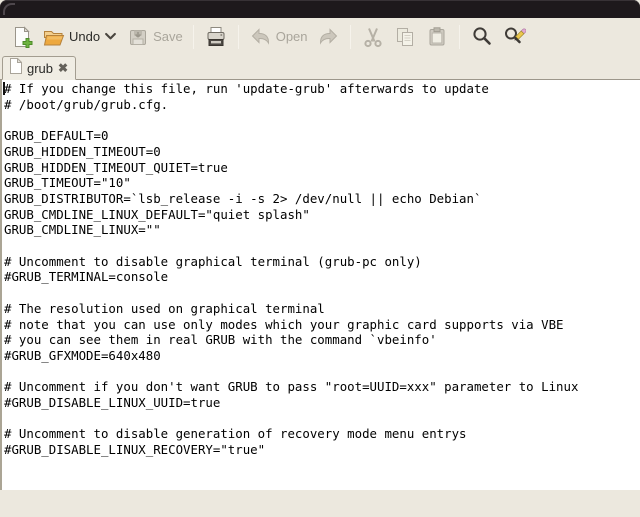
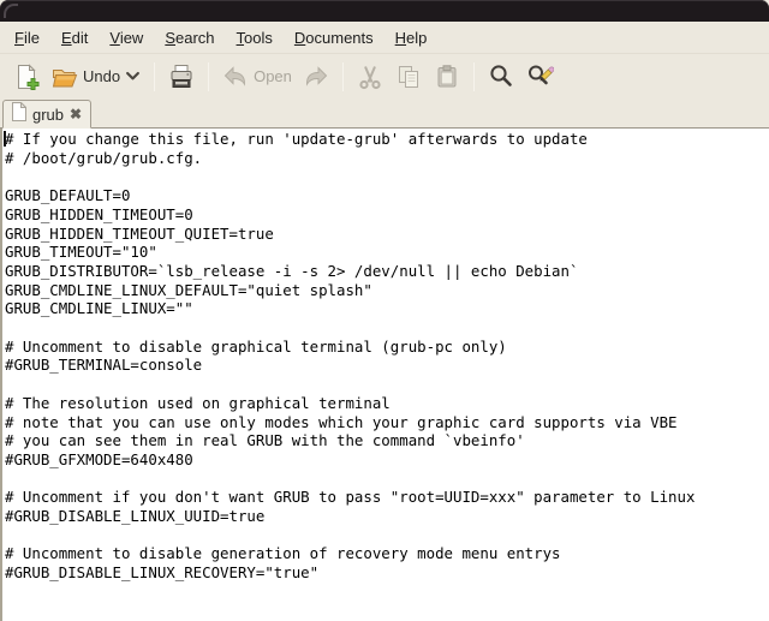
+ File
+ Edit
+ View
+ Search
+ Tools
+ Documents
+ Help
  Undo
- Save
  Open
  grub
  ✖
  # If you change this file, run 'update-grub' afterwards to update
  # /boot/grub/grub.cfg.
  GRUB_DEFAULT=0
  GRUB_HIDDEN_TIMEOUT=0
  GRUB_HIDDEN_TIMEOUT_QUIET=true
  GRUB_TIMEOUT="10"
  GRUB_DISTRIBUTOR=`lsb_release -i -s 2> /dev/null || echo Debian`
  GRUB_CMDLINE_LINUX_DEFAULT="quiet splash"
  GRUB_CMDLINE_LINUX=""
  # Uncomment to disable graphical terminal (grub-pc only)
  #GRUB_TERMINAL=console
  # The resolution used on graphical terminal
  # note that you can use only modes which your graphic card supports via VBE
  # you can see them in real GRUB with the command `vbeinfo'
  #GRUB_GFXMODE=640x480
  # Uncomment if you don't want GRUB to pass "root=UUID=xxx" parameter to Linux
  #GRUB_DISABLE_LINUX_UUID=true
  # Uncomment to disable generation of recovery mode menu entrys
  #GRUB_DISABLE_LINUX_RECOVERY="true"
